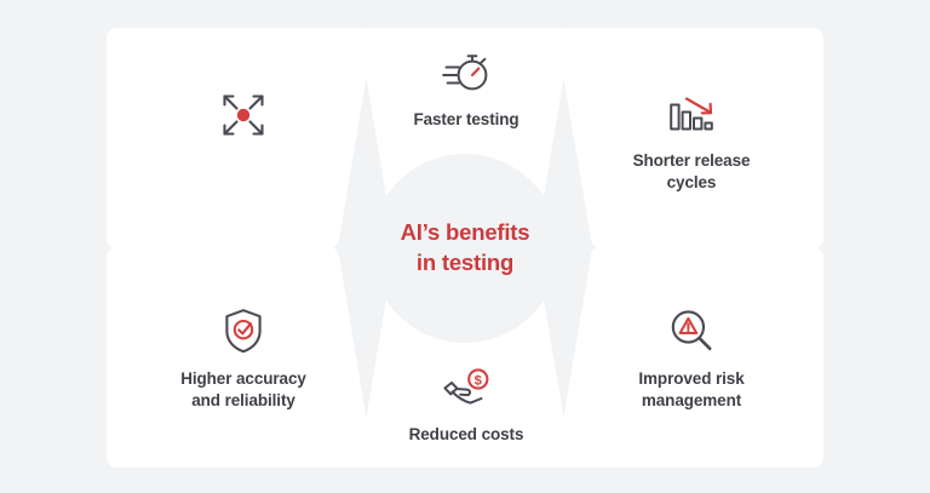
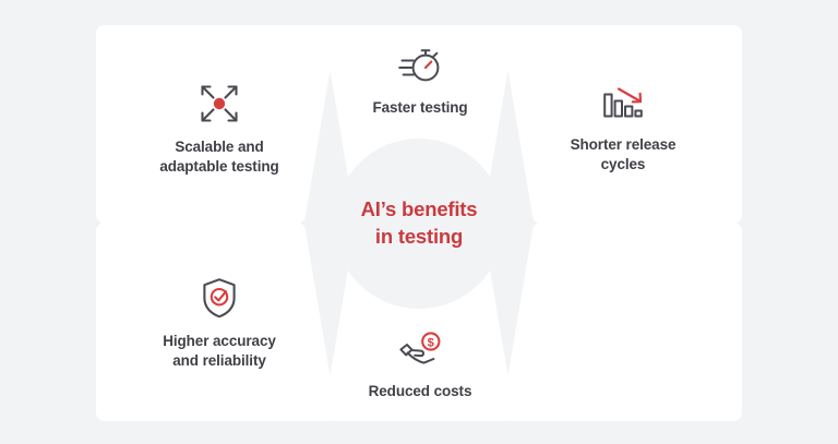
  AI’s benefits
  in testing
+ Scalable and
+ adaptable testing
  Faster testing
  Shorter release
  cycles
  Higher accuracy
  and reliability
  $
  Reduced costs
- Improved risk
- management
